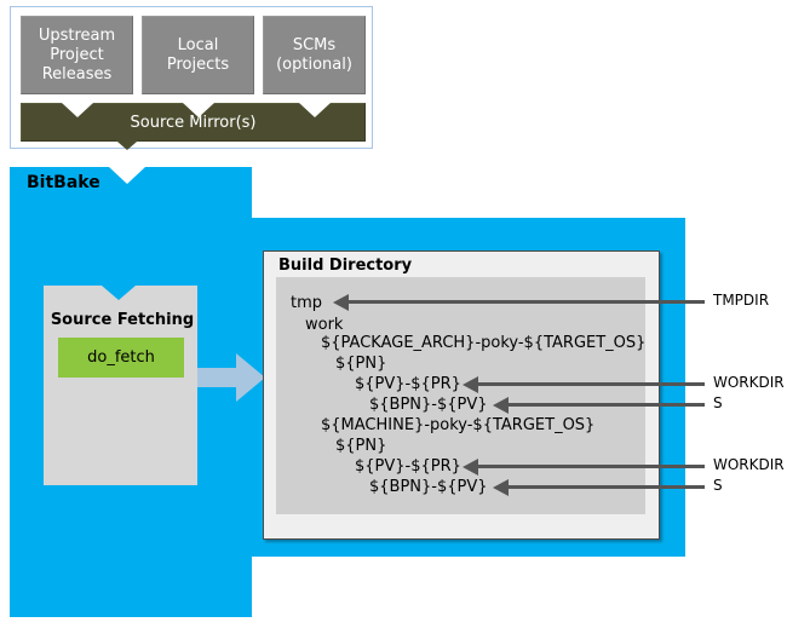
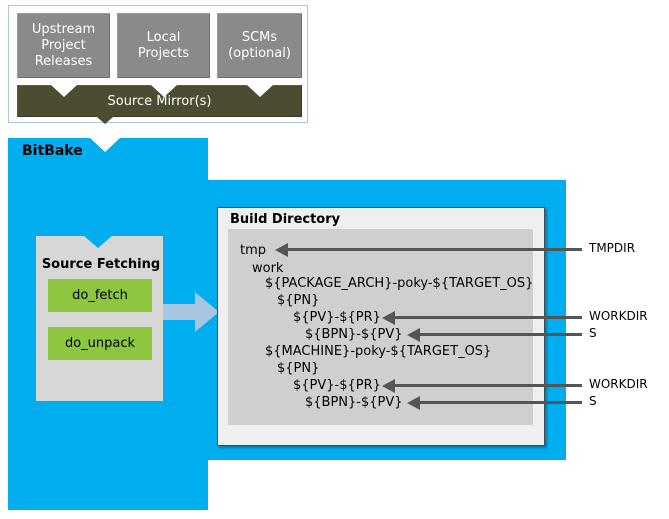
  Upstream
  Project
  Releases
  Local
  Projects
  SCMs
  (optional)
  Source Mirror(s)
  BitBake
  Source Fetching
  do_fetch
+ do_unpack
  Build Directory
  tmp
  work
  ${PACKAGE_ARCH}-poky-${TARGET_OS}
  ${PN}
  ${PV}-${PR}
  ${BPN}-${PV}
  ${MACHINE}-poky-${TARGET_OS}
  ${PN}
  ${PV}-${PR}
  ${BPN}-${PV}
  TMPDIR
  WORKDIR
  S
  WORKDIR
  S
